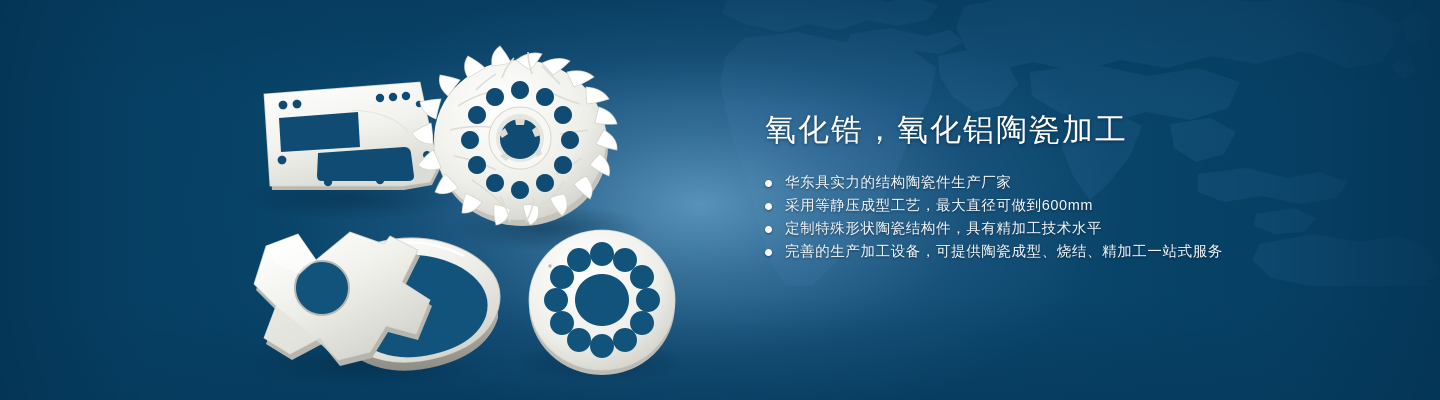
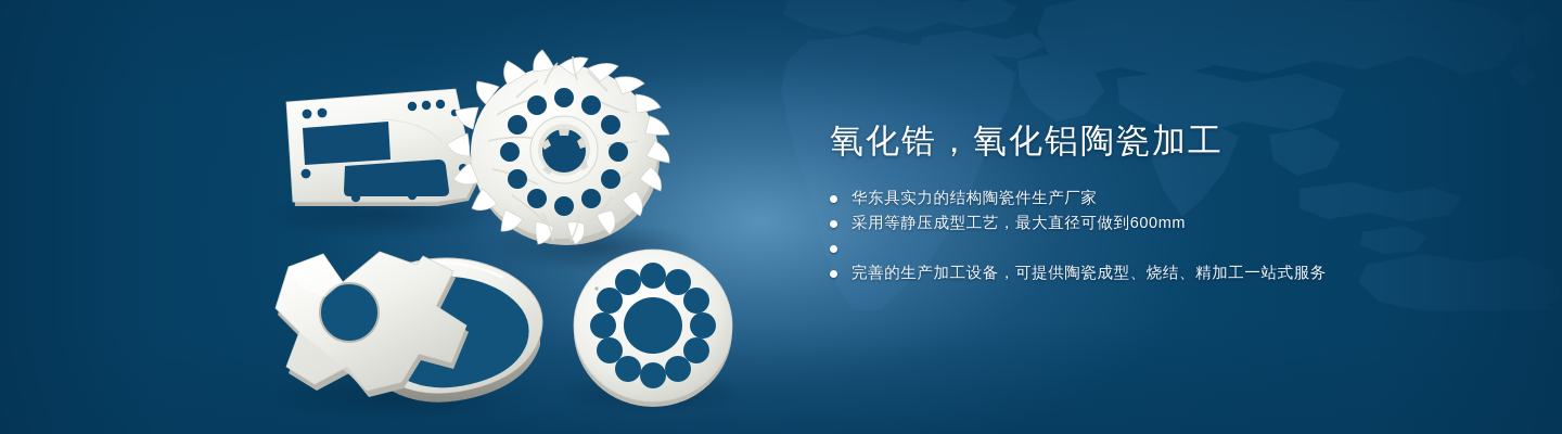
  氧化锆，氧化铝陶瓷加工
  华东具实力的结构陶瓷件生产厂家
  采用等静压成型工艺，最大直径可做到600mm
- 定制特殊形状陶瓷结构件，具有精加工技术水平
  完善的生产加工设备，可提供陶瓷成型、烧结、精加工一站式服务
